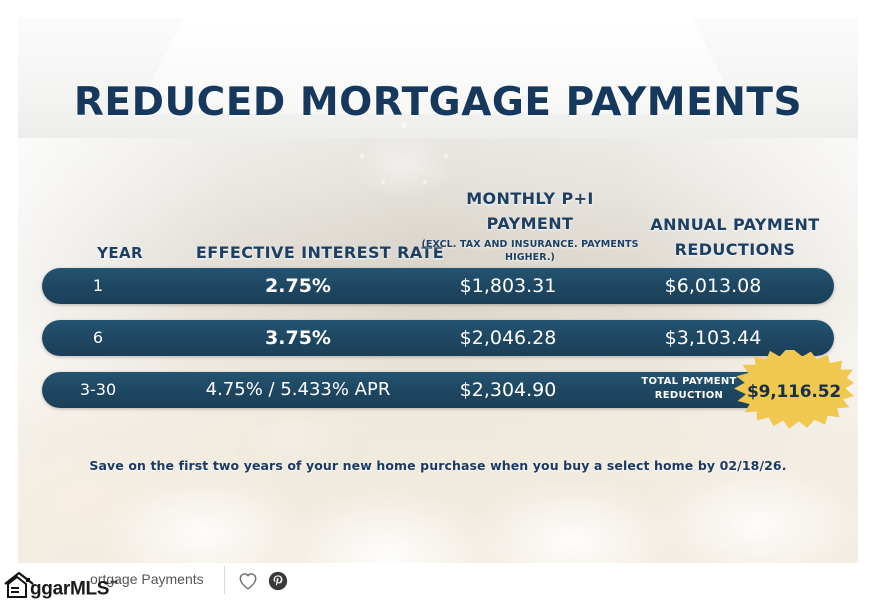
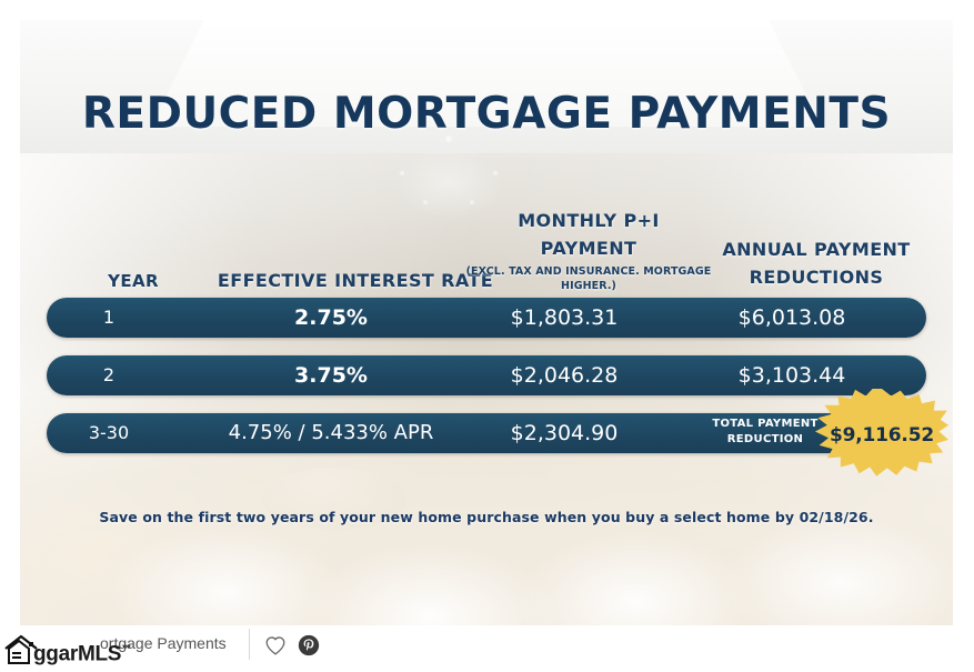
  REDUCED MORTGAGE PAYMENTS
  YEAR
  EFFECTIVE INTEREST RATE
  MONTHLY P+I
  PAYMENT
- (EXCL. TAX AND INSURANCE. PAYMENTS HIGHER.)
+ (EXCL. TAX AND INSURANCE. MORTGAGE HIGHER.)
  ANNUAL PAYMENT
  REDUCTIONS
  1
  2.75%
  $1,803.31
  $6,013.08
- 6
+ 2
  3.75%
  $2,046.28
  $3,103.44
  3-30
  4.75% / 5.433% APR
  $2,304.90
  TOTAL PAYMENT
  REDUCTION
  $9,116.52
  Save on the first two years of your new home purchase when you buy a select home by 02/18/26.
  ortgage Payments
  ggarMLS™
